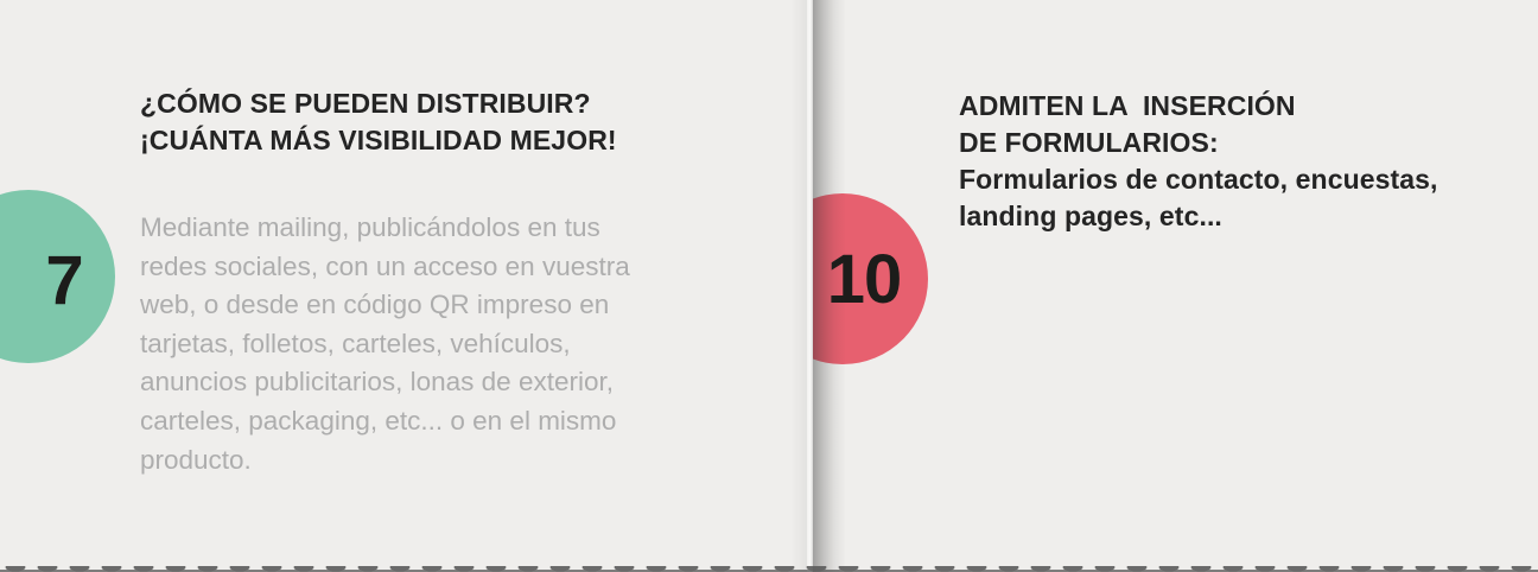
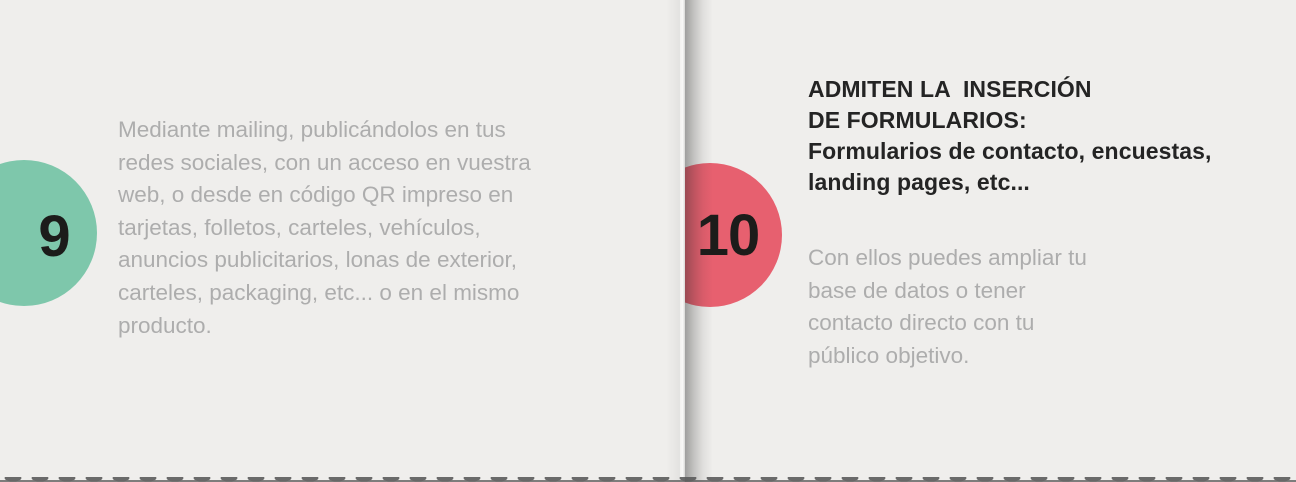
- 7
+ 9
- ¿CÓMO SE PUEDEN DISTRIBUIR?
- ¡CUÁNTA MÁS VISIBILIDAD MEJOR!
  Mediante mailing, publicándolos en tus
  redes sociales, con un acceso en vuestra
  web, o desde en código QR impreso en
  tarjetas, folletos, carteles, vehículos,
  anuncios publicitarios, lonas de exterior,
  carteles, packaging, etc... o en el mismo
  producto.
  ADMITEN LA INSERCIÓN
  DE FORMULARIOS:
  Formularios de contacto, encuestas,
  landing pages, etc...
+ Con ellos puedes ampliar tu
+ base de datos o tener
+ contacto directo con tu
+ público objetivo.
